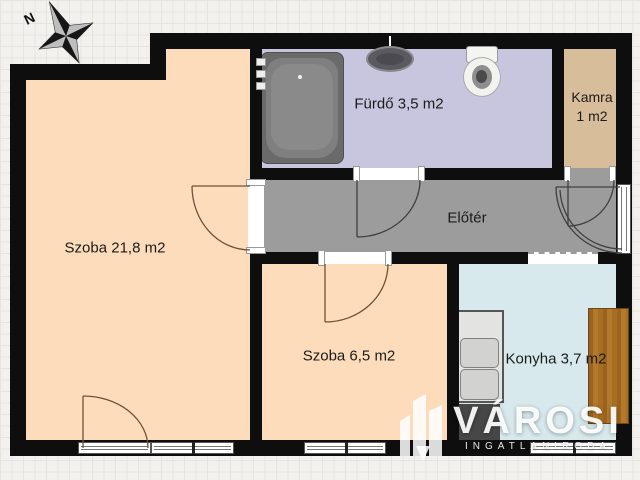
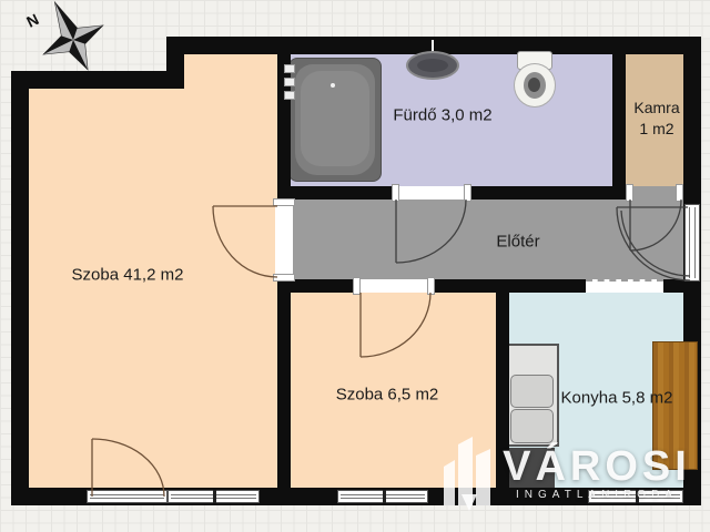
- Szoba 21,8 m2
+ Szoba 41,2 m2
- Fürdő 3,5 m2
+ Fürdő 3,0 m2
  Kamra
  1 m2
  Előtér
  Szoba 6,5 m2
- Konyha 3,7 m2
+ Konyha 5,8 m2
  VÁROSI
  INGATLANIRODA
